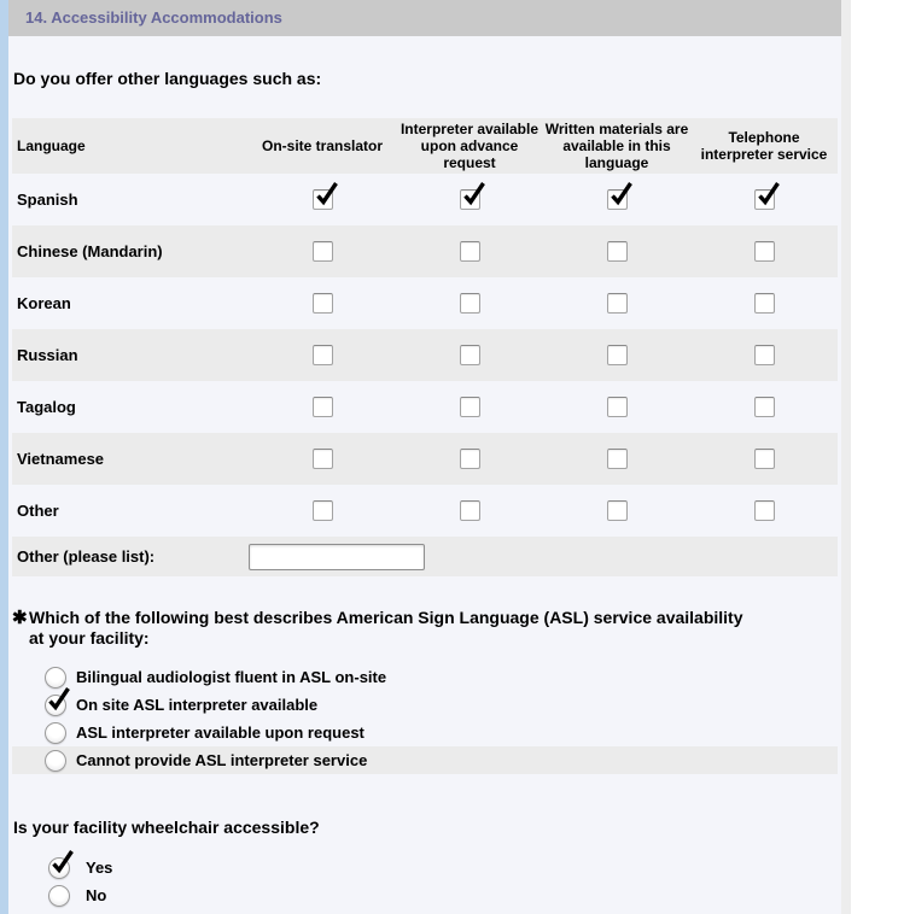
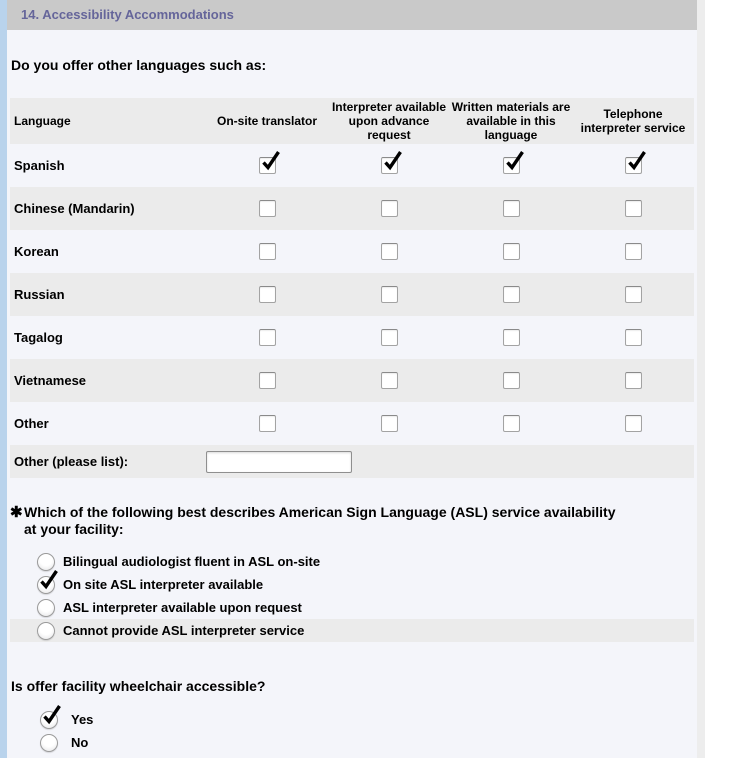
  14. Accessibility Accommodations
  Do you offer other languages such as:
  Language
  On-site translator
  Interpreter available upon advance request
  Written materials are available in this language
  Telephone interpreter service
  Spanish
  Chinese (Mandarin)
  Korean
  Russian
  Tagalog
  Vietnamese
  Other
  Other (please list):
  ✱
  Which of the following best describes American Sign Language (ASL) service availability at your facility:
  Bilingual audiologist fluent in ASL on-site
  On site ASL interpreter available
  ASL interpreter available upon request
  Cannot provide ASL interpreter service
- Is your facility wheelchair accessible?
+ Is offer facility wheelchair accessible?
  Yes
  No
